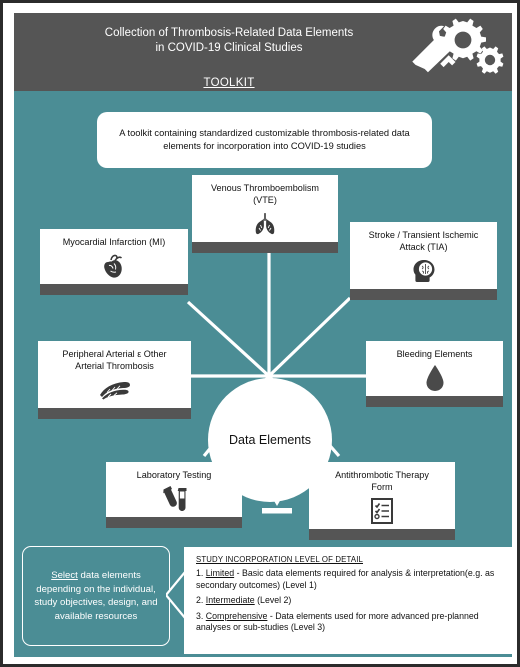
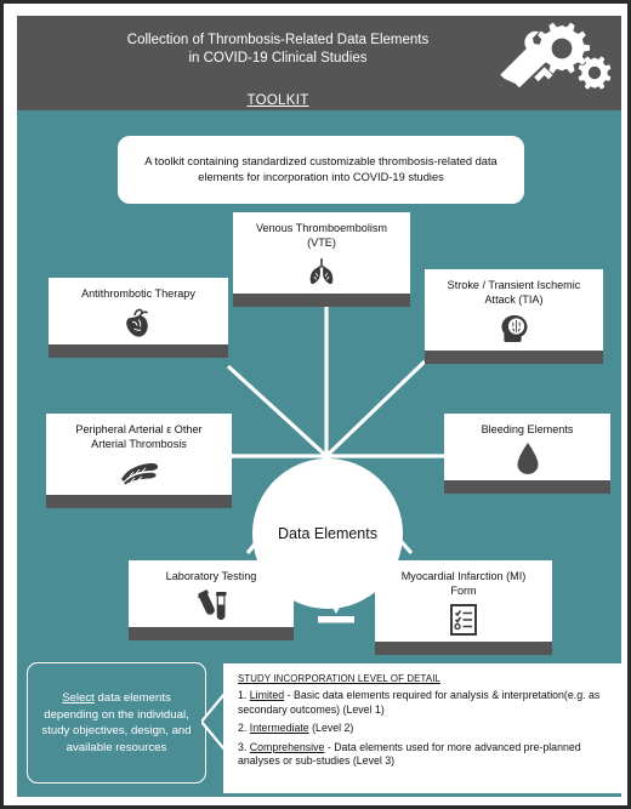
  Collection of Thrombosis-Related Data Elements
  in COVID-19 Clinical Studies
  TOOLKIT
  A toolkit containing standardized customizable thrombosis-related data elements for incorporation into COVID-19 studies
  Data Elements
  Venous Thromboembolism
  (VTE)
- Myocardial Infarction (MI)
+ Antithrombotic Therapy
  Stroke / Transient Ischemic
  Attack (TIA)
  Peripheral Arterial ε Other
  Arterial Thrombosis
  Bleeding Elements
  Laboratory Testing
- Antithrombotic Therapy
+ Myocardial Infarction (MI)
  Form
  Select data elements depending on the individual, study objectives, design, and available resources
  STUDY INCORPORATION LEVEL OF DETAIL
  1. Limited - Basic data elements required for analysis & interpretation(e.g. as secondary outcomes) (Level 1)
  2. Intermediate (Level 2)
  3. Comprehensive - Data elements used for more advanced pre-planned analyses or sub-studies (Level 3)
